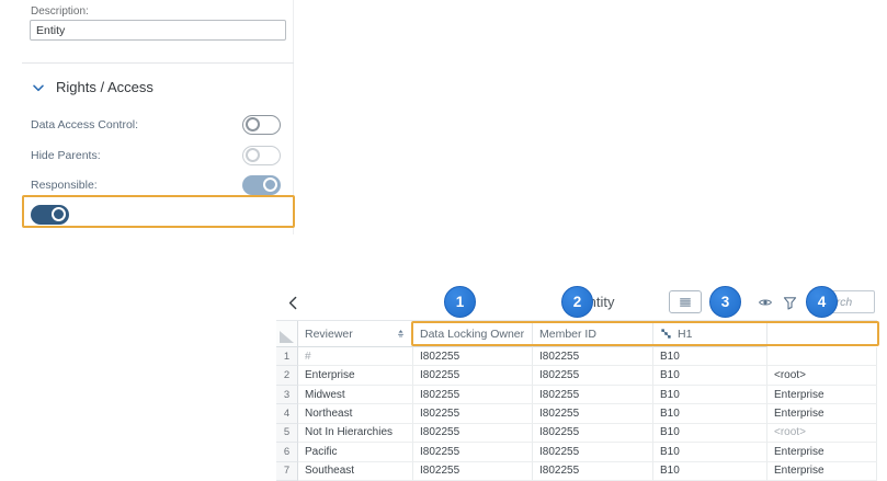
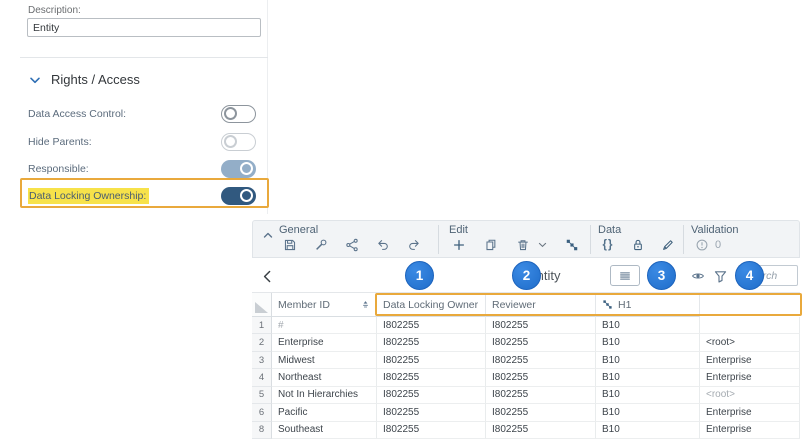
  Description:
  Entity
  Rights / Access
  Data Access Control:
  Hide Parents:
  Responsible:
+ Data Locking Ownership:
+ General
+ Edit
+ Data
+ {}
+ Validation
+ 0
- Reviewer
+ Member ID
  Data Locking Owner
- Member ID
+ Reviewer
  H1
  1
  #
  I802255
  I802255
  B10
  2
  Enterprise
  I802255
  I802255
  B10
  <root>
  3
  Midwest
  I802255
  I802255
  B10
  Enterprise
  4
  Northeast
  I802255
  I802255
  B10
  Enterprise
  5
  Not In Hierarchies
  I802255
  I802255
  B10
  <root>
  6
  Pacific
  I802255
  I802255
  B10
  Enterprise
- 7
+ 8
  Southeast
  I802255
  I802255
  B10
  Enterprise
  1
  2
  3
  4
